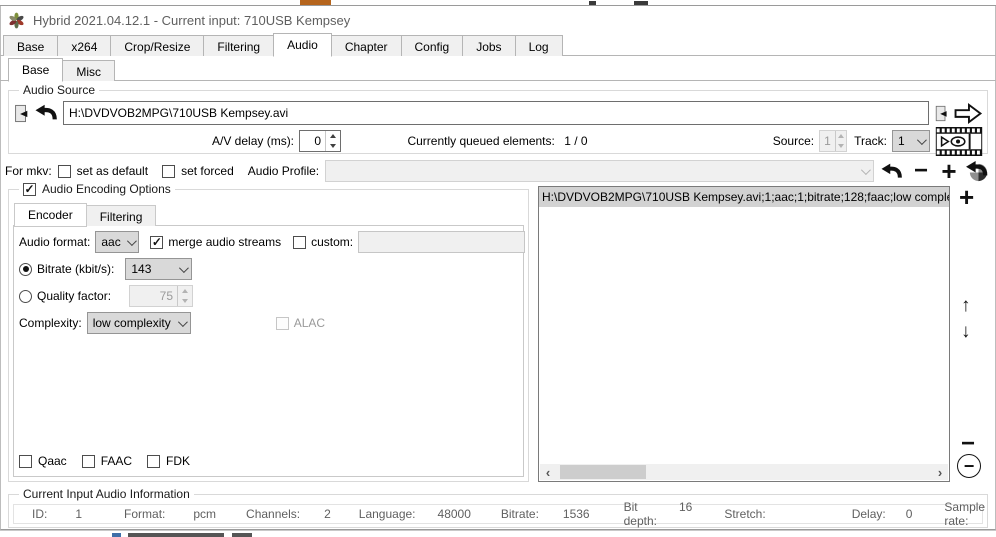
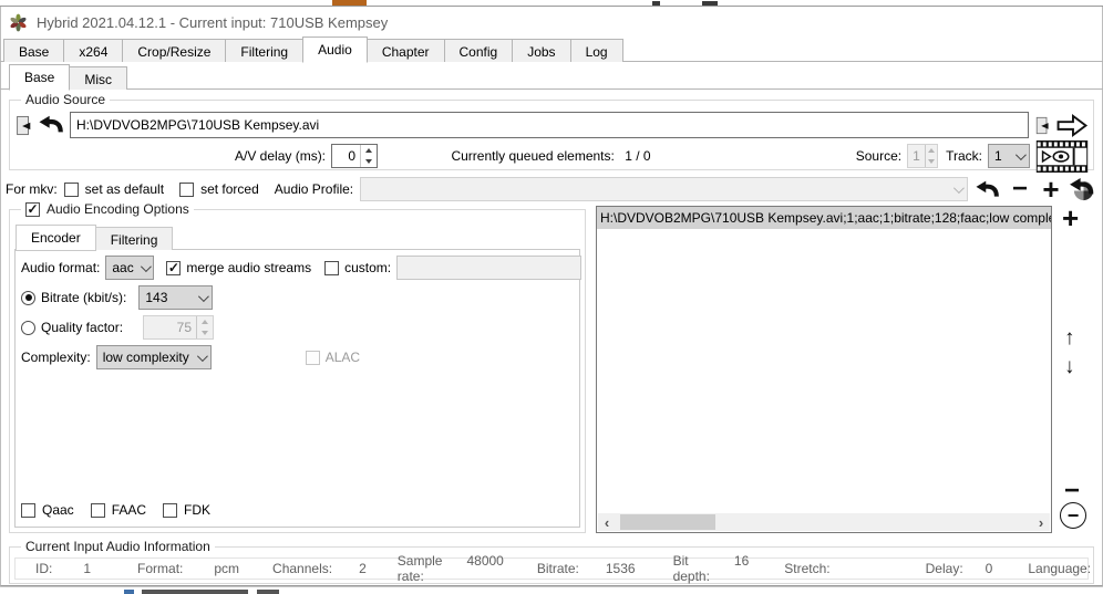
  Hybrid 2021.04.12.1 - Current input: 710USB Kempsey
  Base
  x264
  Crop/Resize
  Filtering
  Audio
  Chapter
  Config
  Jobs
  Log
  Base
  Misc
  Audio Source
  H:\DVDVOB2MPG\710USB Kempsey.avi
  A/V delay (ms):
  0
  Currently queued elements: 1 / 0
  Source:
  1
  Track:
  1
  For mkv:
  set as default
  set forced
  Audio Profile:
  −
  +
  Audio Encoding Options
  Encoder
  Filtering
  Audio format:
  aac
  merge audio streams
  custom:
  Bitrate (kbit/s):
  143
  Quality factor:
  75
  Complexity:
  low complexity
  ALAC
  Qaac
  FAAC
  FDK
  H:\DVDVOB2MPG\710USB Kempsey.avi;1;aac;1;bitrate;128;faac;low compl
  ‹
  ›
  +
  ↑
  ↓
  −
  −
  Current Input Audio Information
  ID:
  1
  Format:
  pcm
  Channels:
  2
- Language:
+ Sample rate:
  48000
  Bitrate:
  1536
  Bit depth:
  16
  Stretch:
  Delay:
  0
- Sample rate:
+ Language:
